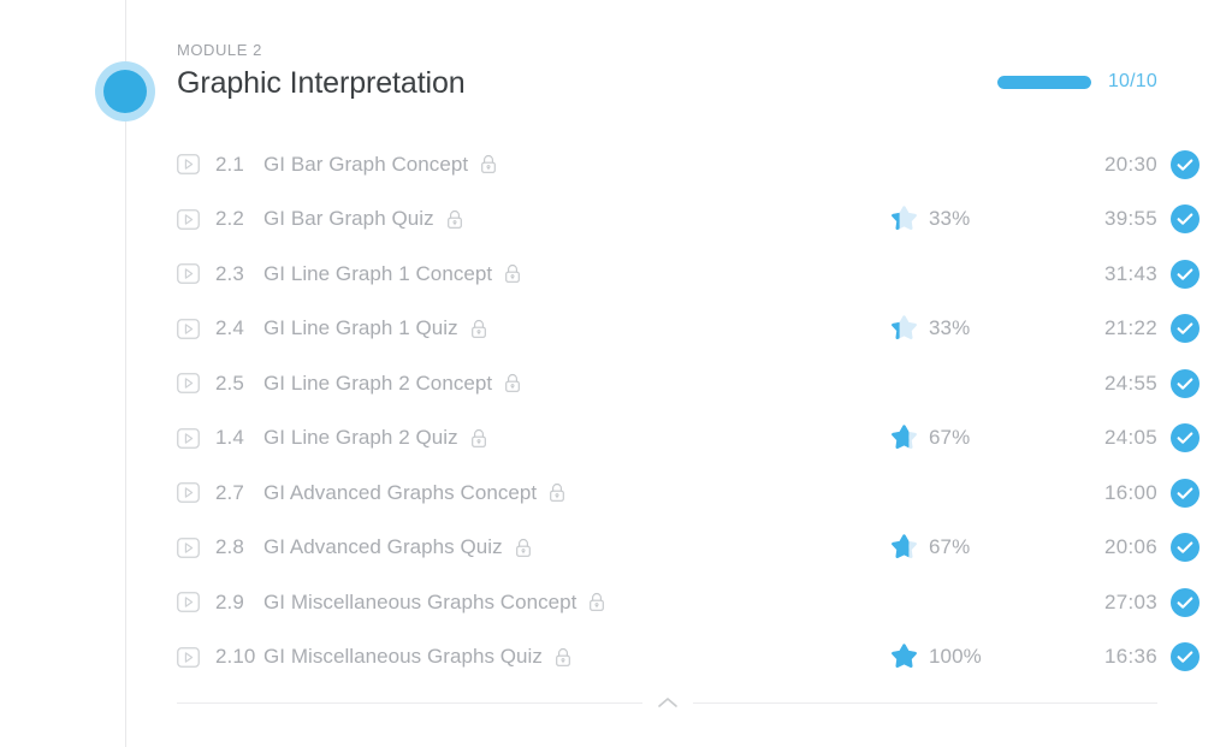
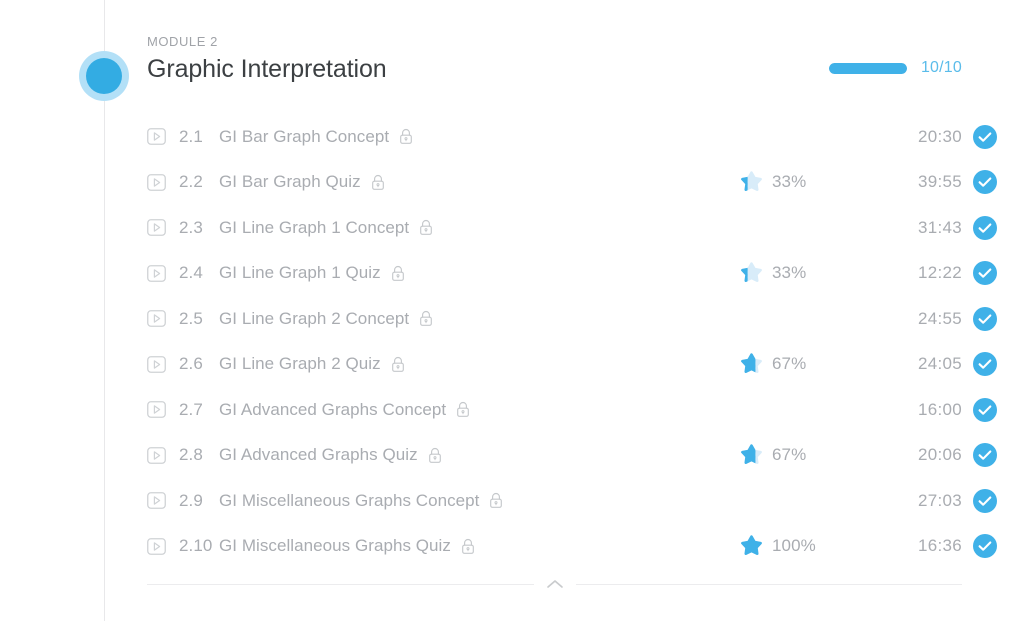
  MODULE 2
  Graphic Interpretation
  10/10
  2.1
  GI Bar Graph Concept
  20:30
  2.2
  GI Bar Graph Quiz
  33%
  39:55
  2.3
  GI Line Graph 1 Concept
  31:43
  2.4
  GI Line Graph 1 Quiz
  33%
- 21:22
+ 12:22
  2.5
  GI Line Graph 2 Concept
  24:55
- 1.4
+ 2.6
  GI Line Graph 2 Quiz
  67%
  24:05
  2.7
  GI Advanced Graphs Concept
  16:00
  2.8
  GI Advanced Graphs Quiz
  67%
  20:06
  2.9
  GI Miscellaneous Graphs Concept
  27:03
  2.10
  GI Miscellaneous Graphs Quiz
  100%
  16:36
